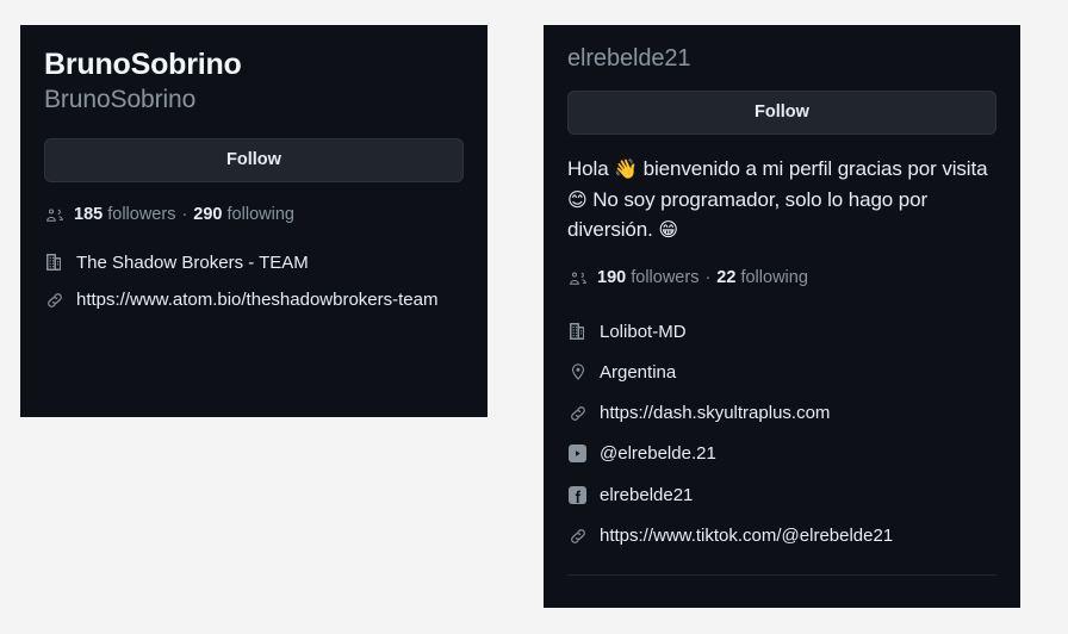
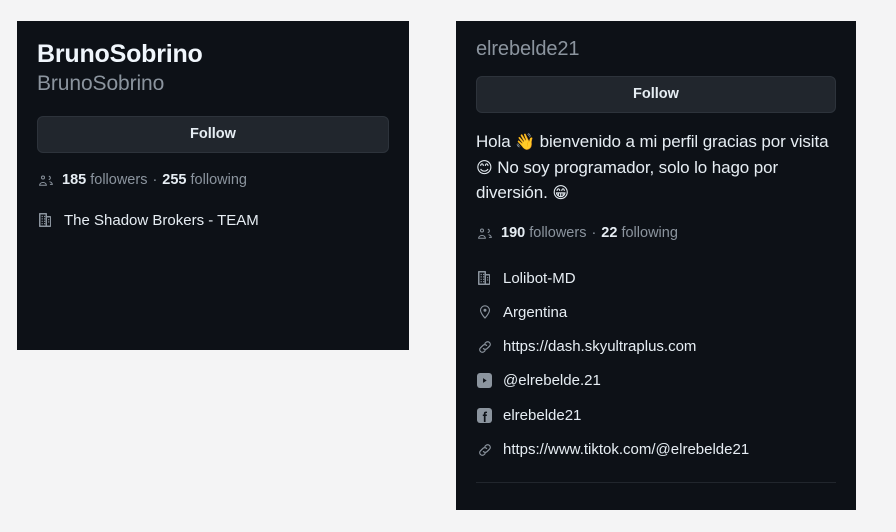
  BrunoSobrino
  BrunoSobrino
  Follow
  185 followers
  ·
- 290 following
+ 255 following
  The Shadow Brokers - TEAM
- https://www.atom.bio/theshadowbrokers-team
  elrebelde21
  Follow
  Hola 👋 bienvenido a mi perfil gracias por visita 😊 No soy programador, solo lo hago por diversión. 😁
  190 followers
  ·
  22 following
  Lolibot-MD
  Argentina
  https://dash.skyultraplus.com
  @elrebelde.21
  elrebelde21
  https://www.tiktok.com/@elrebelde21
